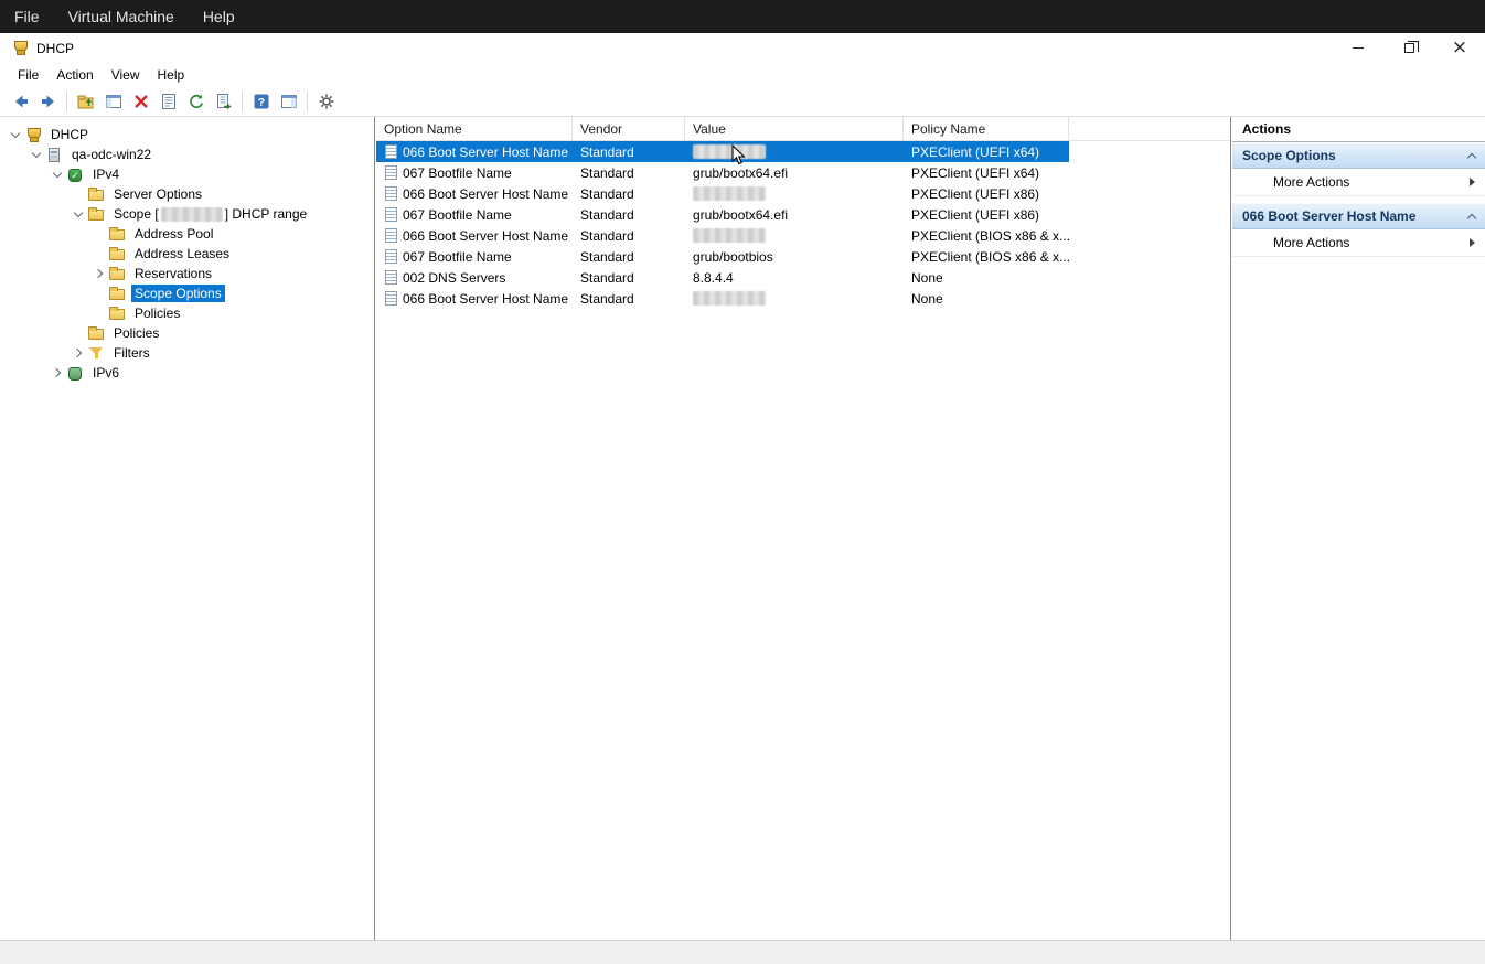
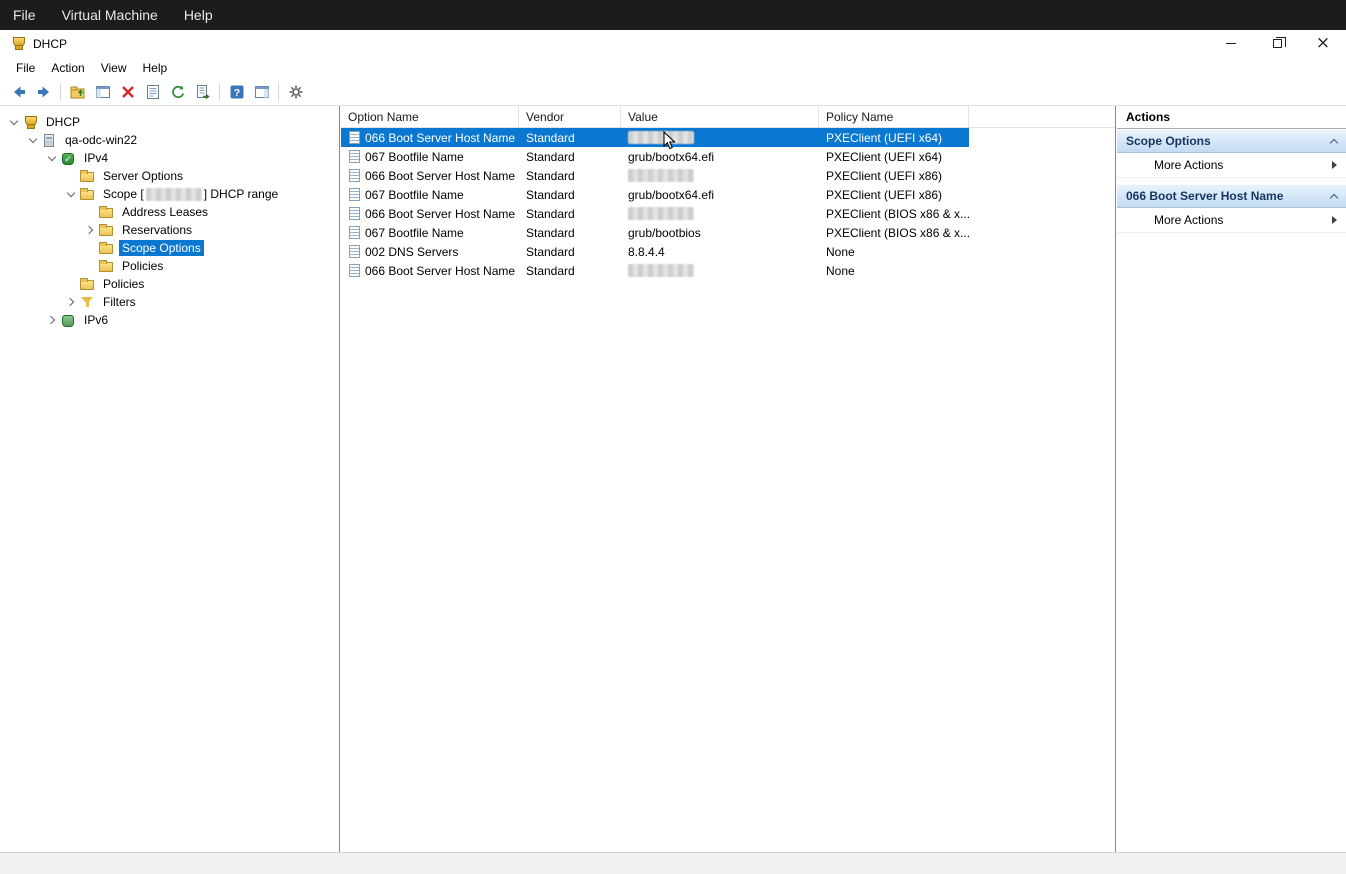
  File
  Virtual Machine
  Help
  DHCP
  ×
  File
  Action
  View
  Help
  ?
  DHCP
  qa-odc-win22
  ✓
  IPv4
  Server Options
  Scope [ ] DHCP range
- Address Pool
  Address Leases
  Reservations
  Scope Options
  Policies
  Policies
  Filters
  IPv6
  Option Name
  Vendor
  Value
  Policy Name
  066 Boot Server Host Name
  Standard
  PXEClient (UEFI x64)
  067 Bootfile Name
  Standard
  grub/bootx64.efi
  PXEClient (UEFI x64)
  066 Boot Server Host Name
  Standard
  PXEClient (UEFI x86)
  067 Bootfile Name
  Standard
  grub/bootx64.efi
  PXEClient (UEFI x86)
  066 Boot Server Host Name
  Standard
  PXEClient (BIOS x86 & x...
  067 Bootfile Name
  Standard
  grub/bootbios
  PXEClient (BIOS x86 & x...
  002 DNS Servers
  Standard
  8.8.4.4
  None
  066 Boot Server Host Name
  Standard
  None
  Actions
  Scope Options
  More Actions
  066 Boot Server Host Name
  More Actions
